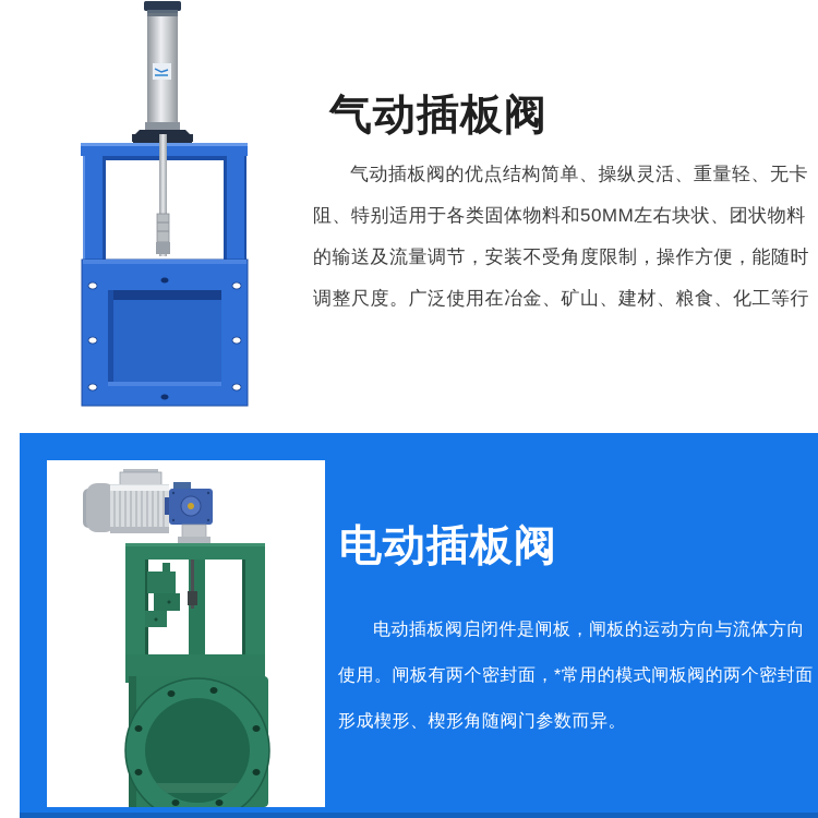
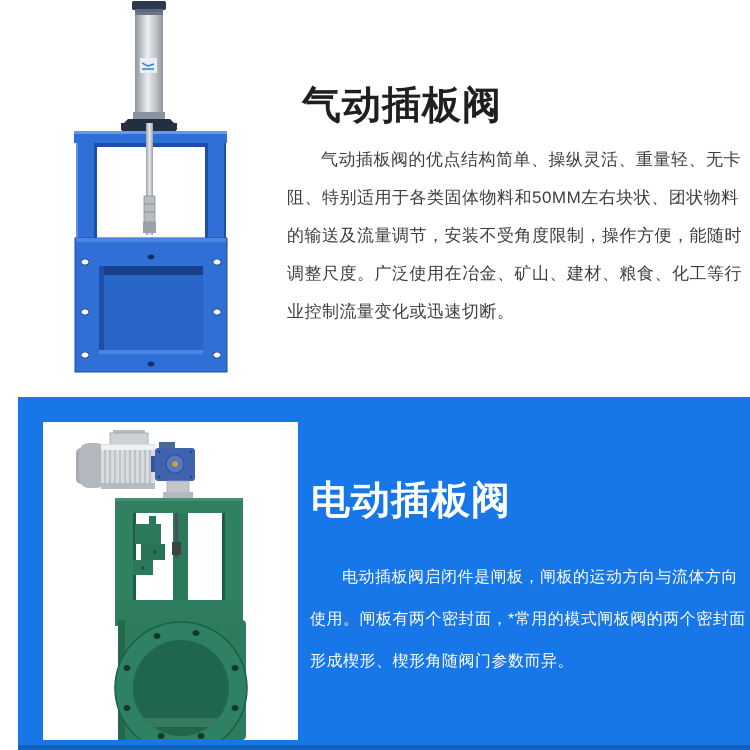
  气动插板阀
  气动插板阀的优点结构简单、操纵灵活、重量轻、无卡
  阻、特别适用于各类固体物料和50MM左右块状、团状物料
  的输送及流量调节，安装不受角度限制，操作方便，能随时
  调整尺度。广泛使用在冶金、矿山、建材、粮食、化工等行
+ 业控制流量变化或迅速切断。
  电动插板阀
  电动插板阀启闭件是闸板，闸板的运动方向与流体方向
  使用。闸板有两个密封面，*常用的模式闸板阀的两个密封面
  形成楔形、楔形角随阀门参数而异。
